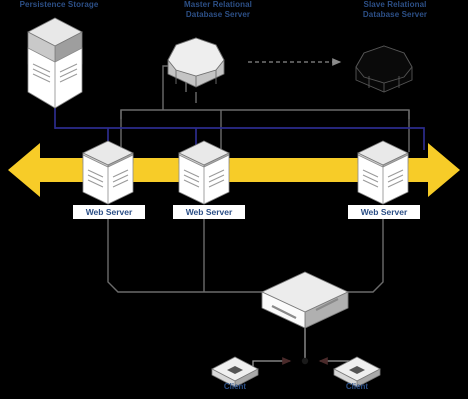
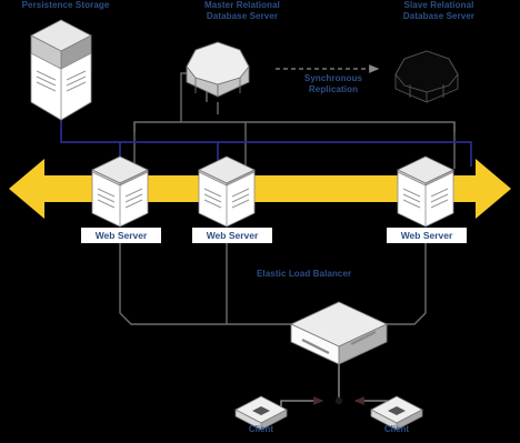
  Persistence Storage
  Master Relational
  Database Server
  Slave Relational
  Database Server
+ Synchronous
+ Replication
+ Elastic Load Balancer
  Web Server
  Web Server
  Web Server
  Client
  Client
